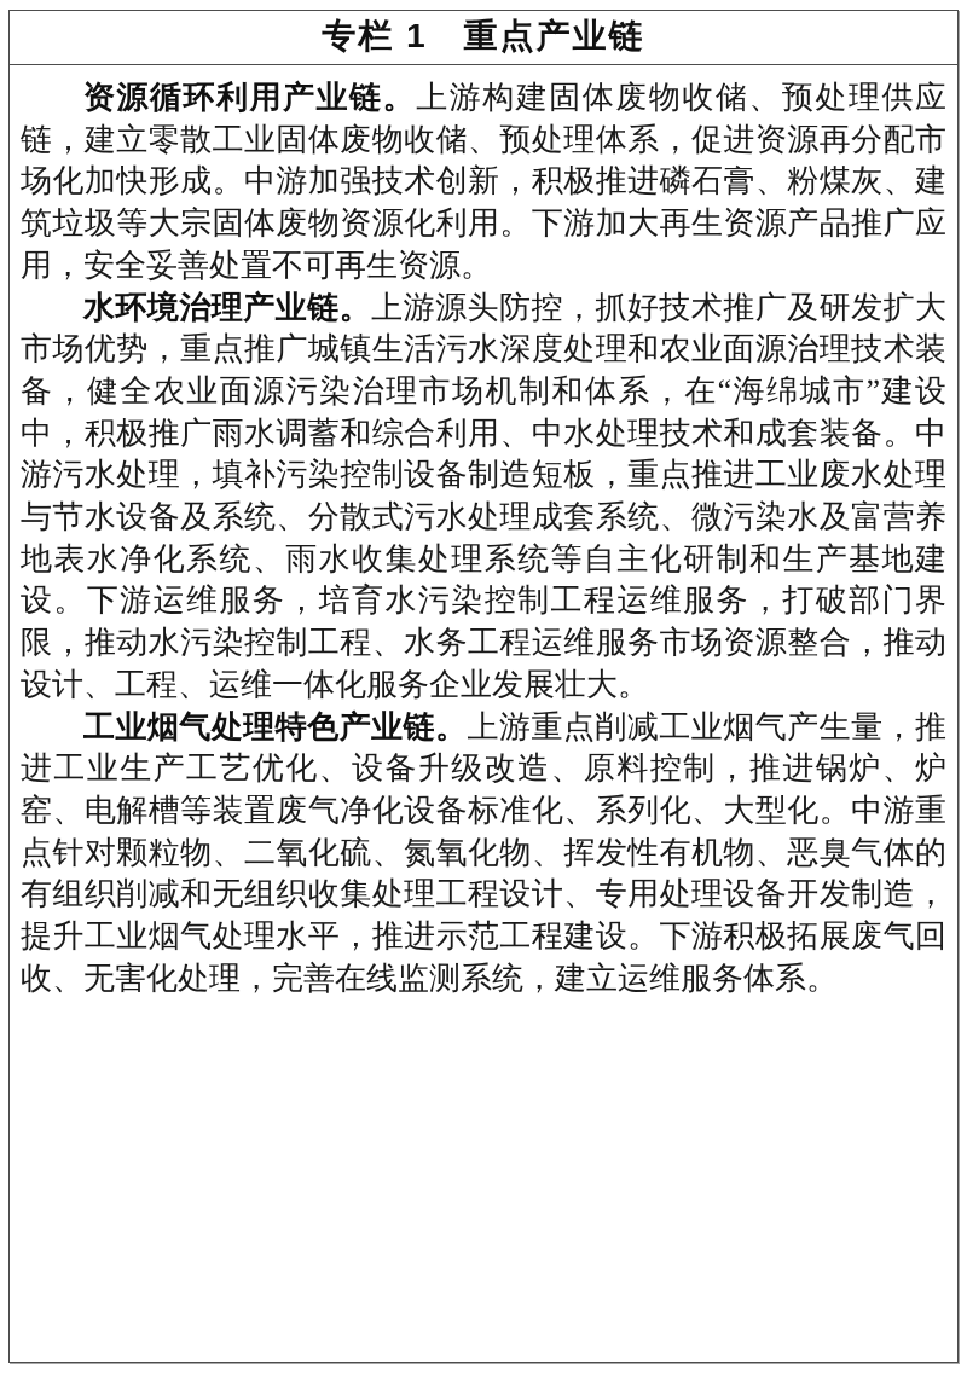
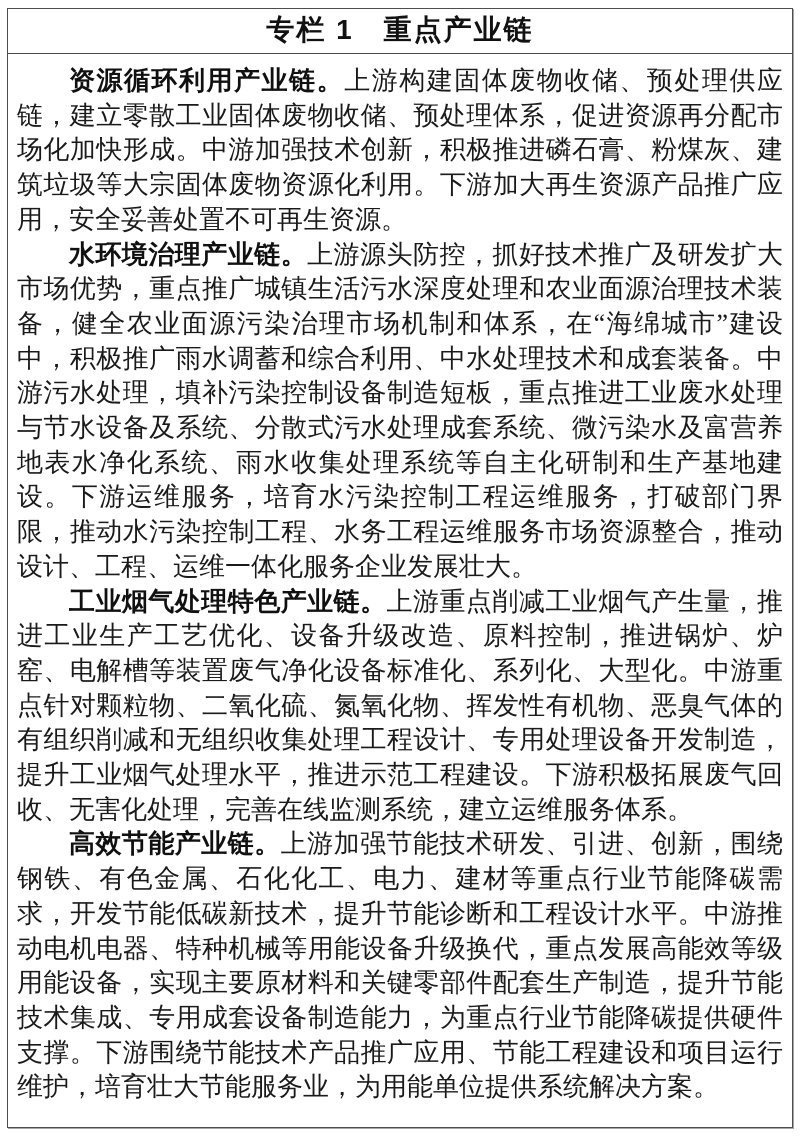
  专栏 1 重点产业链
  资源循环利用产业链。上游构建固体废物收储、预处理供应链，建立零散工业固体废物收储、预处理体系，促进资源再分配市场化加快形成。中游加强技术创新，积极推进磷石膏、粉煤灰、建筑垃圾等大宗固体废物资源化利用。下游加大再生资源产品推广应用，安全妥善处置不可再生资源。
  水环境治理产业链。上游源头防控，抓好技术推广及研发扩大市场优势，重点推广城镇生活污水深度处理和农业面源治理技术装备，健全农业面源污染治理市场机制和体系，在“海绵城市”建设中，积极推广雨水调蓄和综合利用、中水处理技术和成套装备。中游污水处理，填补污染控制设备制造短板，重点推进工业废水处理与节水设备及系统、分散式污水处理成套系统、微污染水及富营养地表水净化系统、雨水收集处理系统等自主化研制和生产基地建设。下游运维服务，培育水污染控制工程运维服务，打破部门界限，推动水污染控制工程、水务工程运维服务市场资源整合，推动设计、工程、运维一体化服务企业发展壮大。
  工业烟气处理特色产业链。上游重点削减工业烟气产生量，推进工业生产工艺优化、设备升级改造、原料控制，推进锅炉、炉窑、电解槽等装置废气净化设备标准化、系列化、大型化。中游重点针对颗粒物、二氧化硫、氮氧化物、挥发性有机物、恶臭气体的有组织削减和无组织收集处理工程设计、专用处理设备开发制造，提升工业烟气处理水平，推进示范工程建设。下游积极拓展废气回收、无害化处理，完善在线监测系统，建立运维服务体系。
+ 高效节能产业链。上游加强节能技术研发、引进、创新，围绕钢铁、有色金属、石化化工、电力、建材等重点行业节能降碳需求，开发节能低碳新技术，提升节能诊断和工程设计水平。中游推动电机电器、特种机械等用能设备升级换代，重点发展高能效等级用能设备，实现主要原材料和关键零部件配套生产制造，提升节能技术集成、专用成套设备制造能力，为重点行业节能降碳提供硬件支撑。下游围绕节能技术产品推广应用、节能工程建设和项目运行维护，培育壮大节能服务业，为用能单位提供系统解决方案。
